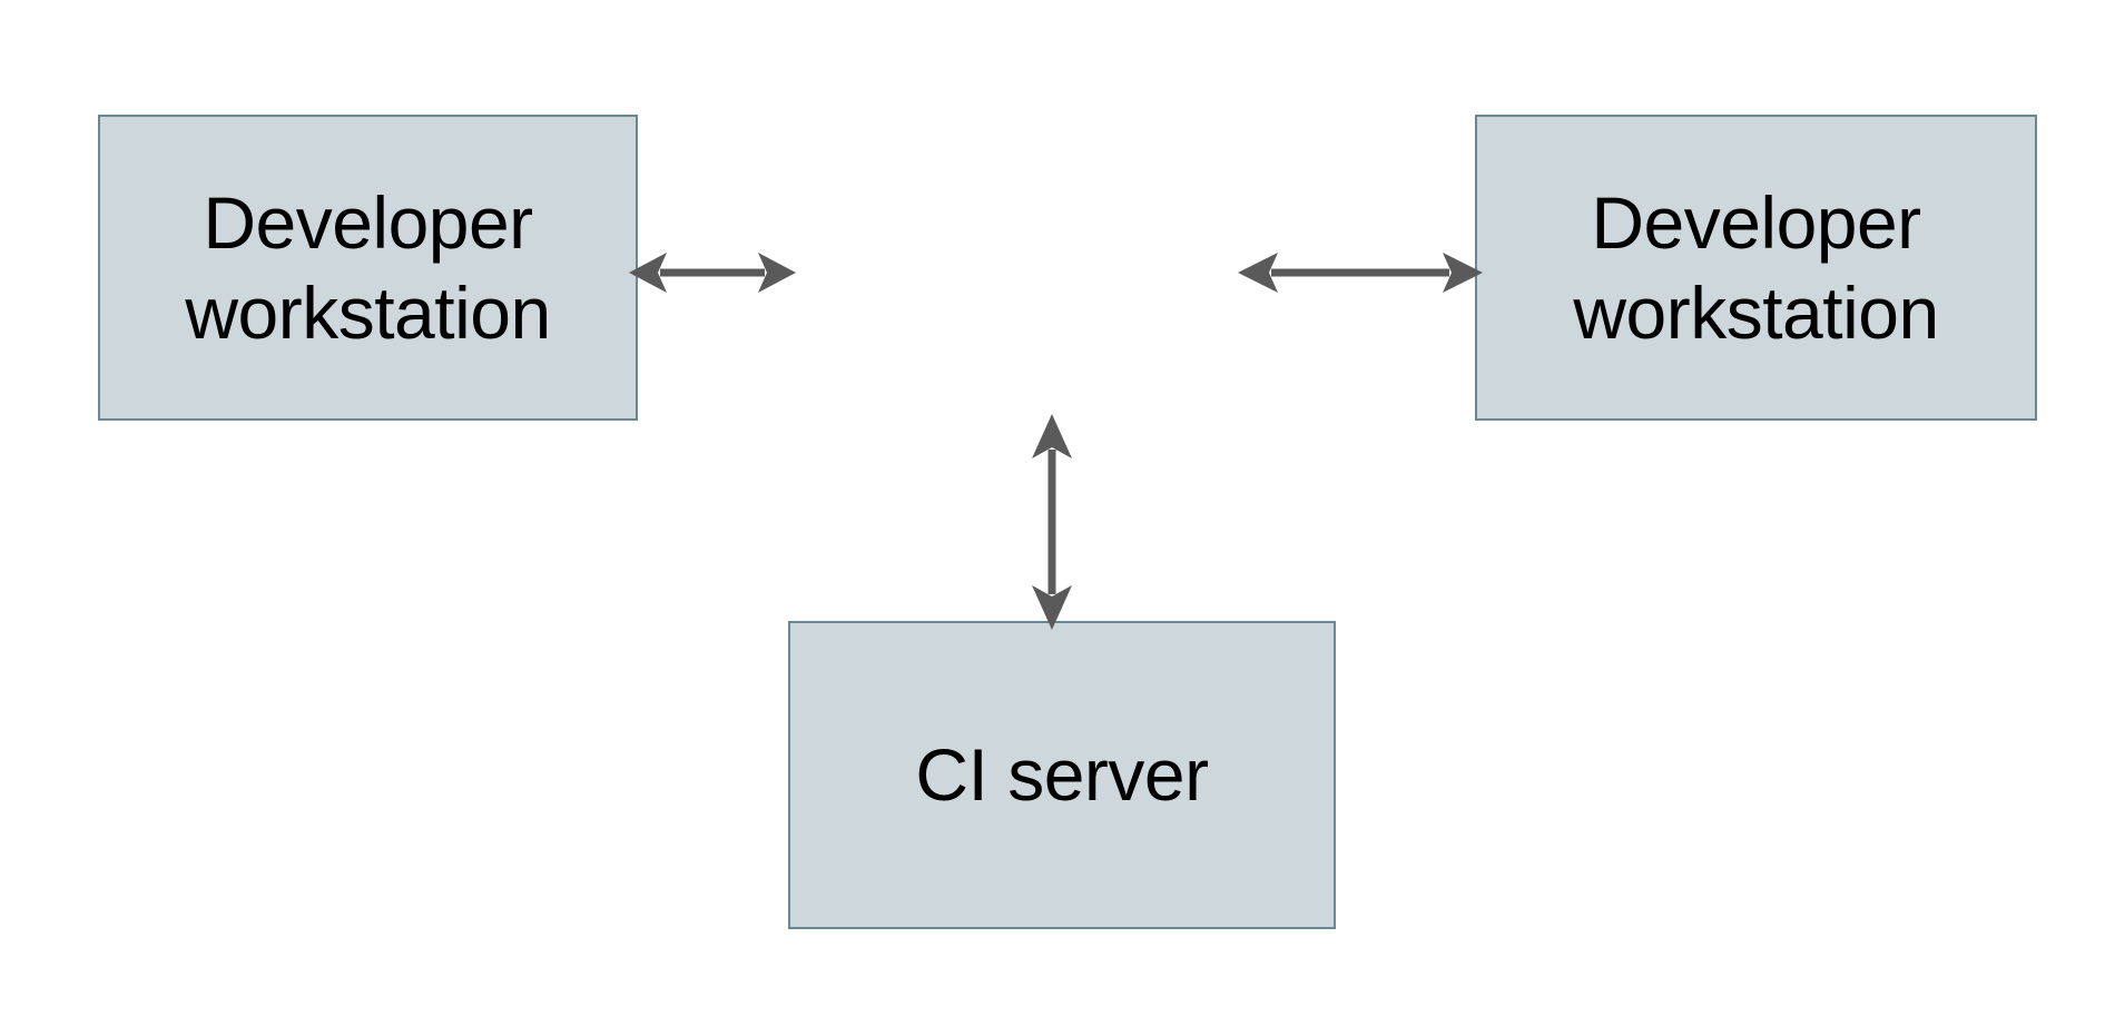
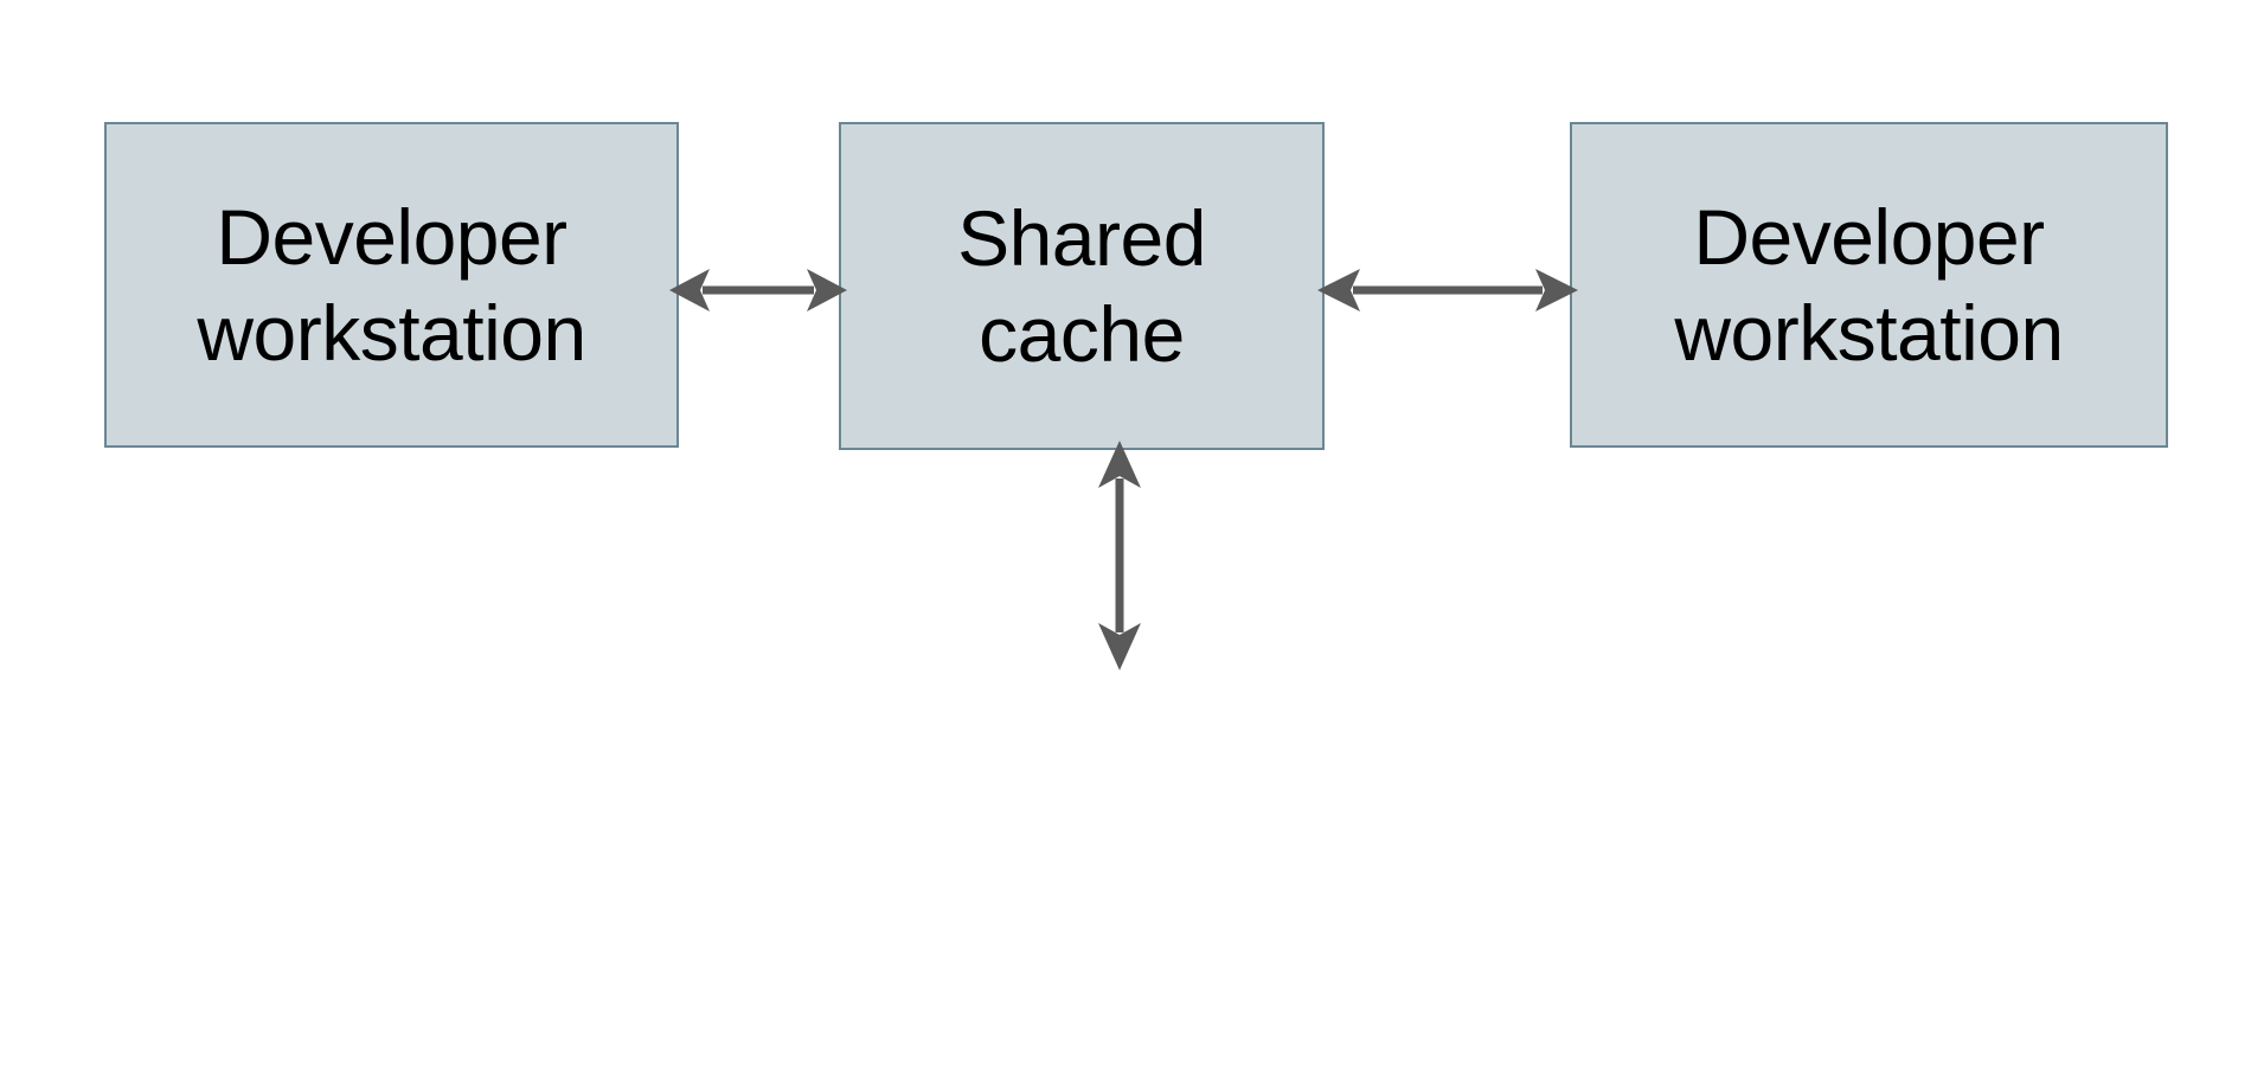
  Developer
  workstation
+ Shared
+ cache
  Developer
  workstation
- CI server
